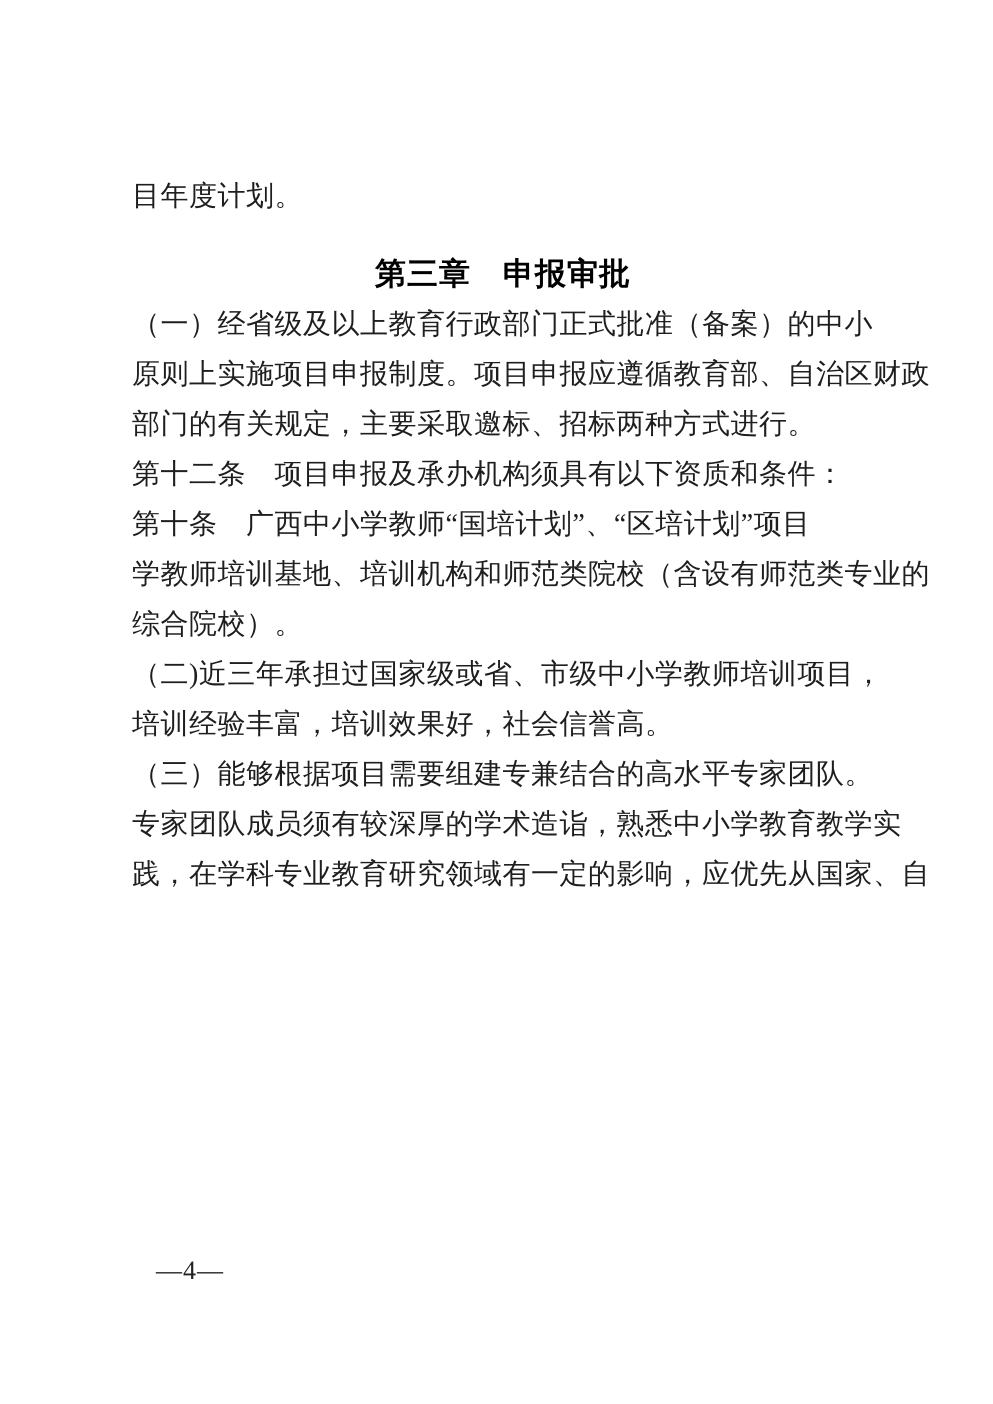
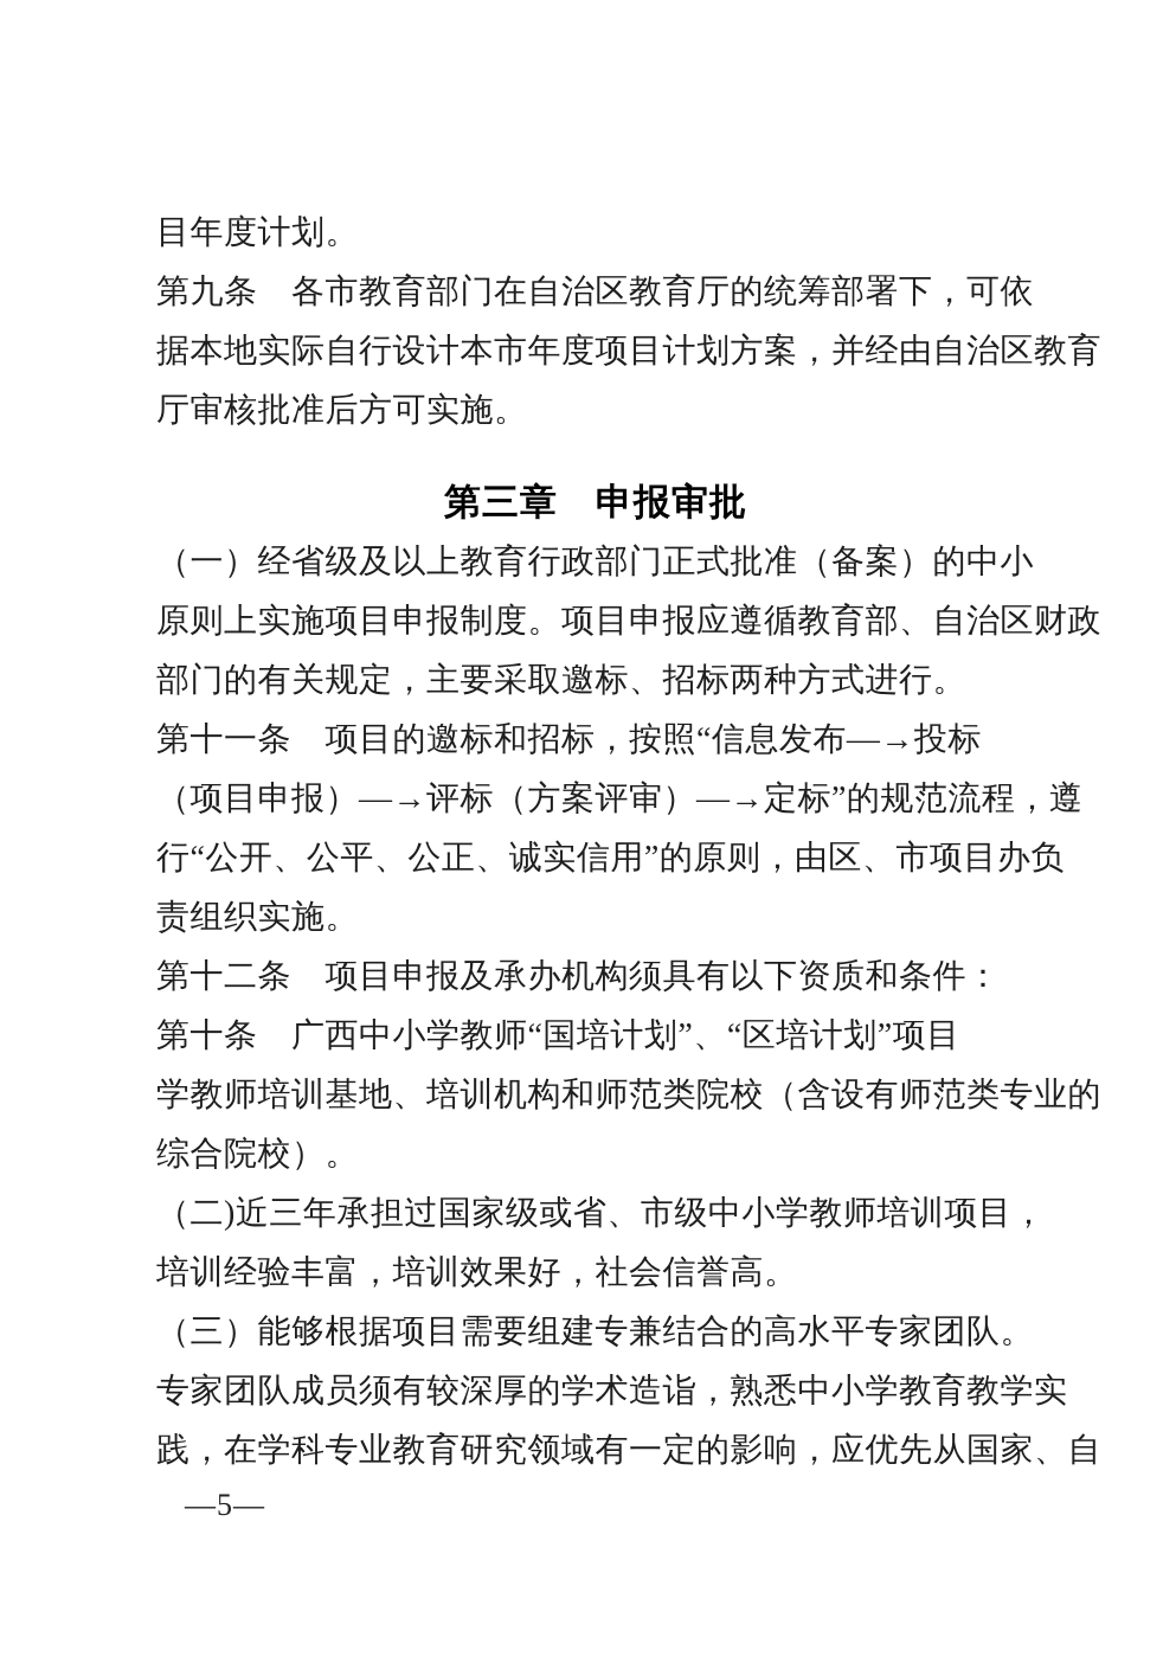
  目年度计划。
+ 第九条 各市教育部门在自治区教育厅的统筹部署下，可依 据本地实际自行设计本市年度项目计划方案，并经由自治区教育 厅审核批准后方可实施。
  第三章 申报审批
  （一）经省级及以上教育行政部门正式批准（备案）的中小 原则上实施项目申报制度。项目申报应遵循教育部、自治区财政 部门的有关规定，主要采取邀标、招标两种方式进行。
+ 第十一条 项目的邀标和招标，按照“信息发布—→投标 （项目申报）—→评标（方案评审）—→定标”的规范流程，遵 行“公开、公平、公正、诚实信用”的原则，由区、市项目办负 责组织实施。
  第十二条 项目申报及承办机构须具有以下资质和条件：
  第十条 广西中小学教师“国培计划”、“区培计划”项目 学教师培训基地、培训机构和师范类院校（含设有师范类专业的 综合院校）。
  （二)近三年承担过国家级或省、市级中小学教师培训项目， 培训经验丰富，培训效果好，社会信誉高。
  （三）能够根据项目需要组建专兼结合的高水平专家团队。 专家团队成员须有较深厚的学术造诣，熟悉中小学教育教学实 践，在学科专业教育研究领域有一定的影响，应优先从国家、自
- —4—
+ —5—
